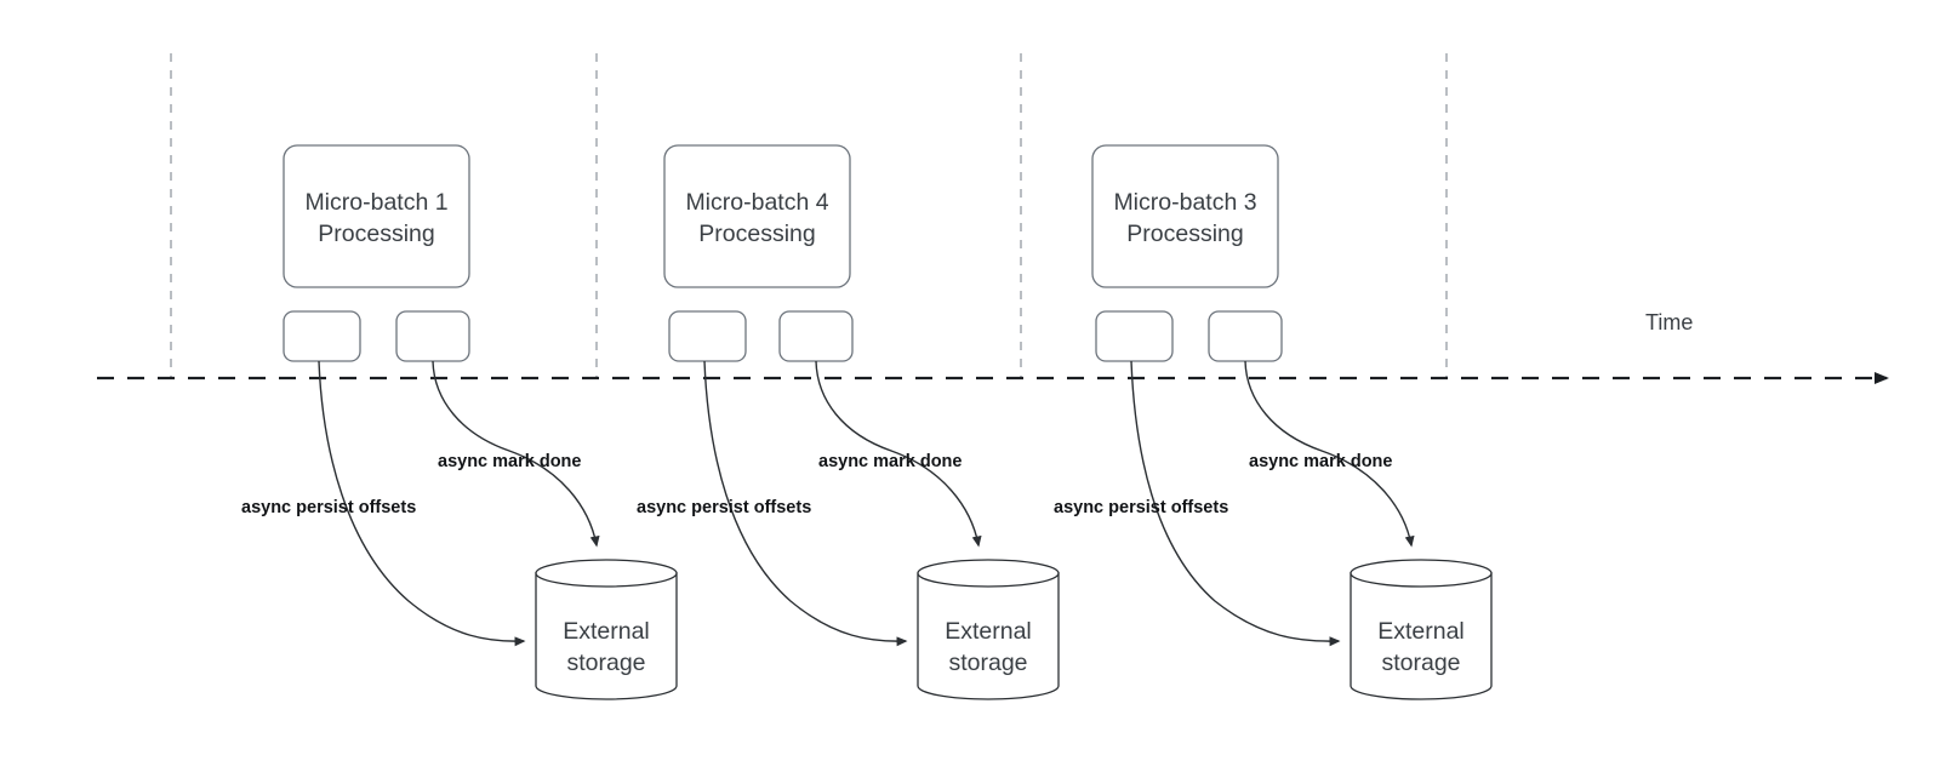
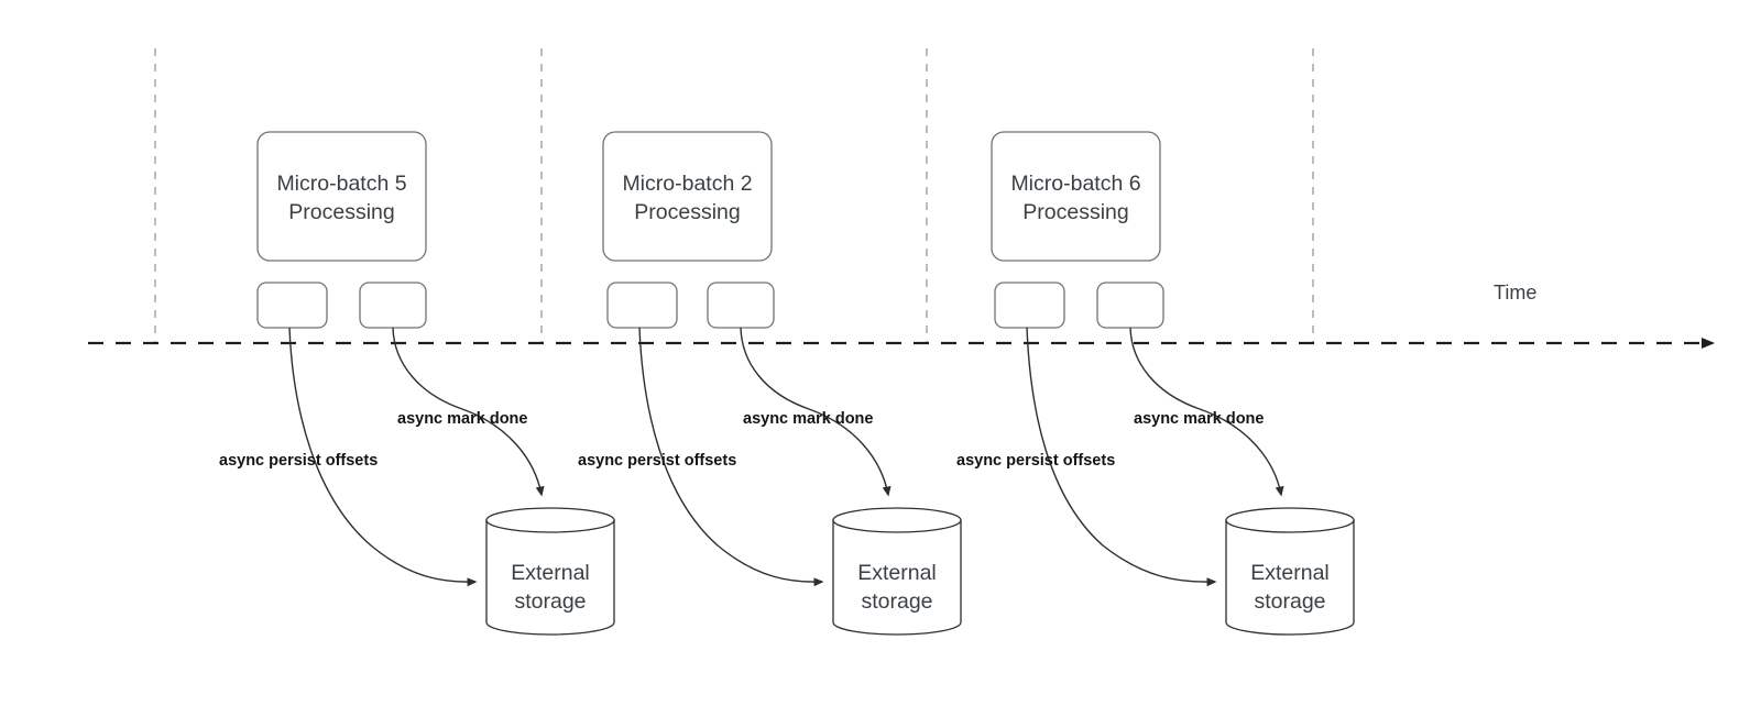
  Time
- Micro-batch 1
+ Micro-batch 5
  Processing
  async persist offsets
  async mark done
  External
  storage
- Micro-batch 4
+ Micro-batch 2
  Processing
  async persist offsets
  async mark done
  External
  storage
- Micro-batch 3
+ Micro-batch 6
  Processing
  async persist offsets
  async mark done
  External
  storage
